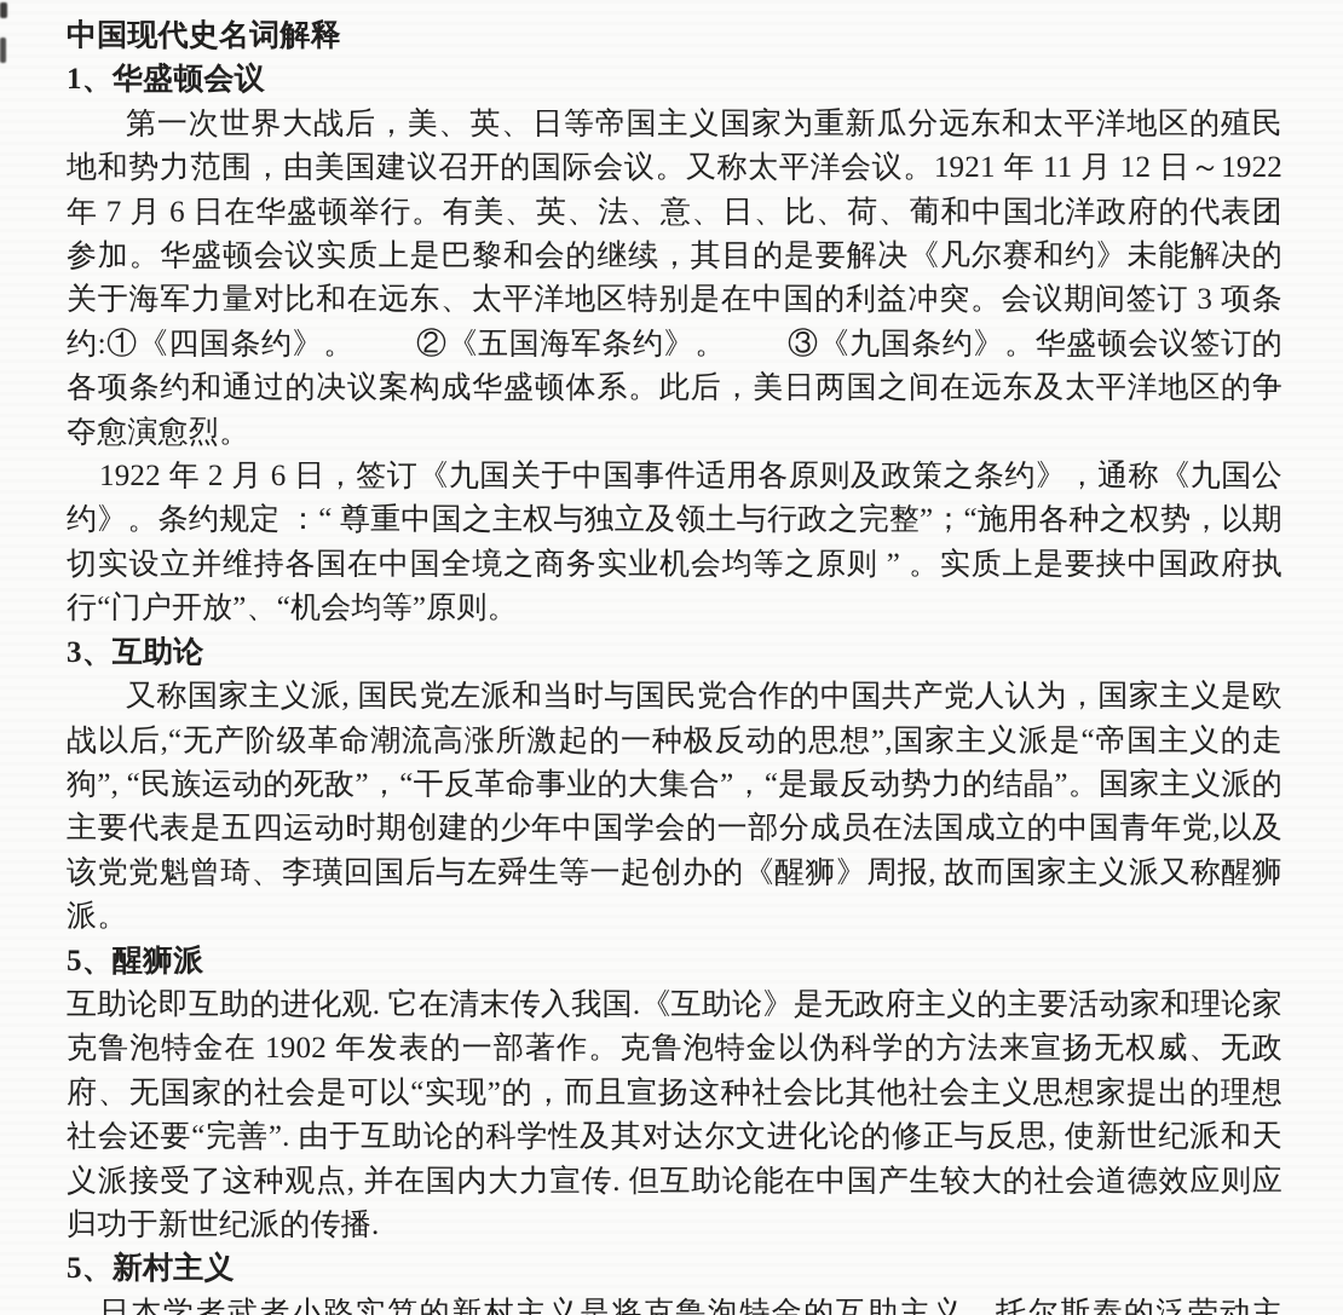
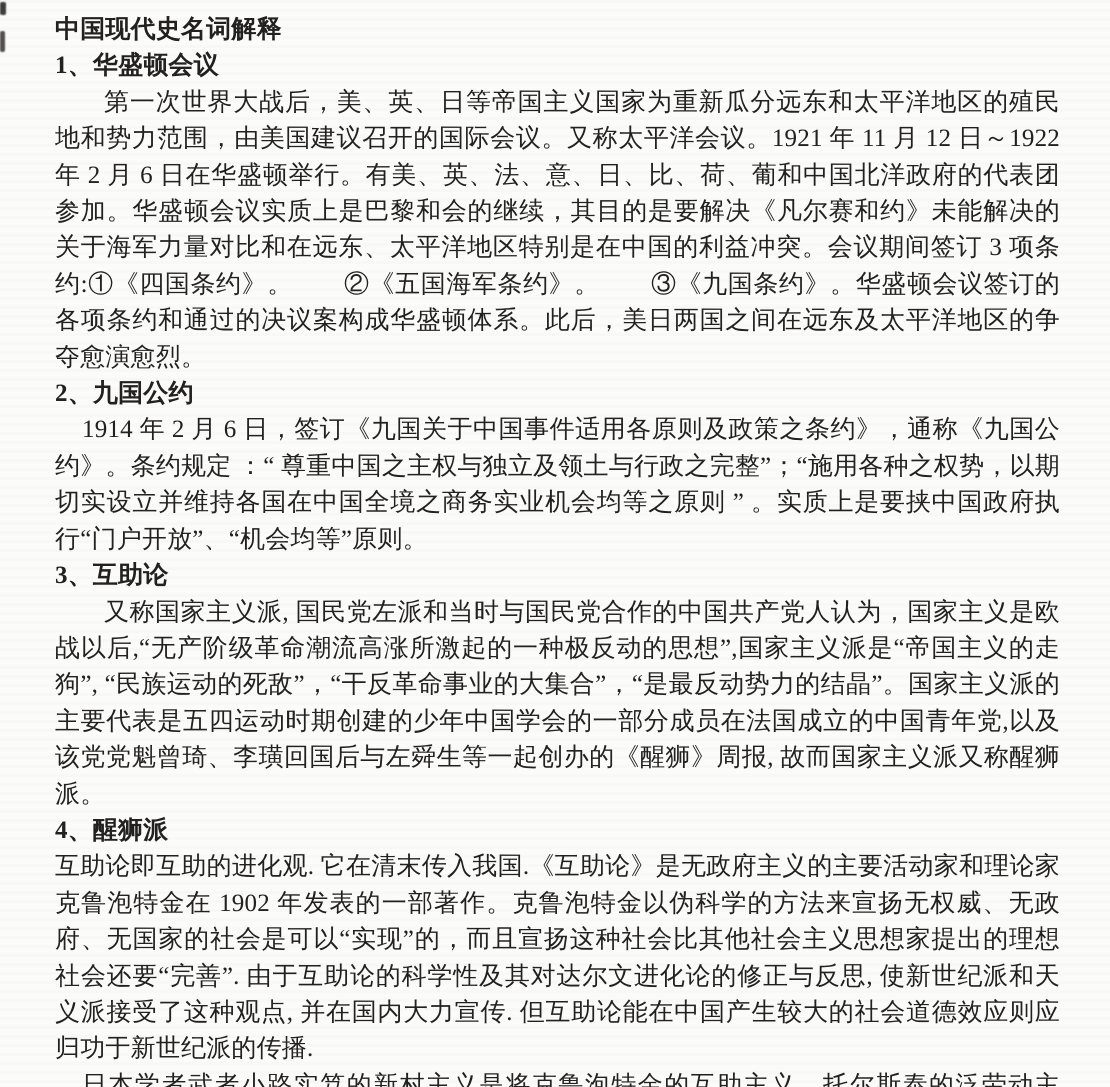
  中国现代史名词解释
  1、华盛顿会议
- 第一次世界大战后，美、英、日等帝国主义国家为重新瓜分远东和太平洋地区的殖民地和势力范围，由美国建议召开的国际会议。又称太平洋会议。1921 年 11 月 12 日～1922 年 7 月 6 日在华盛顿举行。有美、英、法、意、日、比、荷、葡和中国北洋政府的代表团参加。华盛顿会议实质上是巴黎和会的继续，其目的是要解决《凡尔赛和约》未能解决的关于海军力量对比和在远东、太平洋地区特别是在中国的利益冲突。会议期间签订 3 项条约:①《四国条约》。 ②《五国海军条约》。 ③《九国条约》。华盛顿会议签订的各项条约和通过的决议案构成华盛顿体系。此后，美日两国之间在远东及太平洋地区的争夺愈演愈烈。
+ 第一次世界大战后，美、英、日等帝国主义国家为重新瓜分远东和太平洋地区的殖民地和势力范围，由美国建议召开的国际会议。又称太平洋会议。1921 年 11 月 12 日～1922 年 2 月 6 日在华盛顿举行。有美、英、法、意、日、比、荷、葡和中国北洋政府的代表团参加。华盛顿会议实质上是巴黎和会的继续，其目的是要解决《凡尔赛和约》未能解决的关于海军力量对比和在远东、太平洋地区特别是在中国的利益冲突。会议期间签订 3 项条约:①《四国条约》。 ②《五国海军条约》。 ③《九国条约》。华盛顿会议签订的各项条约和通过的决议案构成华盛顿体系。此后，美日两国之间在远东及太平洋地区的争夺愈演愈烈。
+ 2、九国公约
- 1922 年 2 月 6 日，签订《九国关于中国事件适用各原则及政策之条约》，通称《九国公约》。条约规定 ：“ 尊重中国之主权与独立及领土与行政之完整”；“施用各种之权势，以期切实设立并维持各国在中国全境之商务实业机会均等之原则 ” 。实质上是要挟中国政府执行“门户开放”、“机会均等”原则。
+ 1914 年 2 月 6 日，签订《九国关于中国事件适用各原则及政策之条约》，通称《九国公约》。条约规定 ：“ 尊重中国之主权与独立及领土与行政之完整”；“施用各种之权势，以期切实设立并维持各国在中国全境之商务实业机会均等之原则 ” 。实质上是要挟中国政府执行“门户开放”、“机会均等”原则。
  3、互助论
  又称国家主义派, 国民党左派和当时与国民党合作的中国共产党人认为，国家主义是欧战以后,“无产阶级革命潮流高涨所激起的一种极反动的思想”,国家主义派是“帝国主义的走狗”, “民族运动的死敌”，“干反革命事业的大集合”，“是最反动势力的结晶”。国家主义派的主要代表是五四运动时期创建的少年中国学会的一部分成员在法国成立的中国青年党,以及该党党魁曾琦、李璜回国后与左舜生等一起创办的《醒狮》周报, 故而国家主义派又称醒狮派。
- 5、醒狮派
+ 4、醒狮派
  互助论即互助的进化观. 它在清末传入我国.《互助论》是无政府主义的主要活动家和理论家克鲁泡特金在 1902 年发表的一部著作。克鲁泡特金以伪科学的方法来宣扬无权威、无政府、无国家的社会是可以“实现”的，而且宣扬这种社会比其他社会主义思想家提出的理想社会还要“完善”. 由于互助论的科学性及其对达尔文进化论的修正与反思, 使新世纪派和天义派接受了这种观点, 并在国内大力宣传. 但互助论能在中国产生较大的社会道德效应则应归功于新世纪派的传播.
- 5、新村主义
